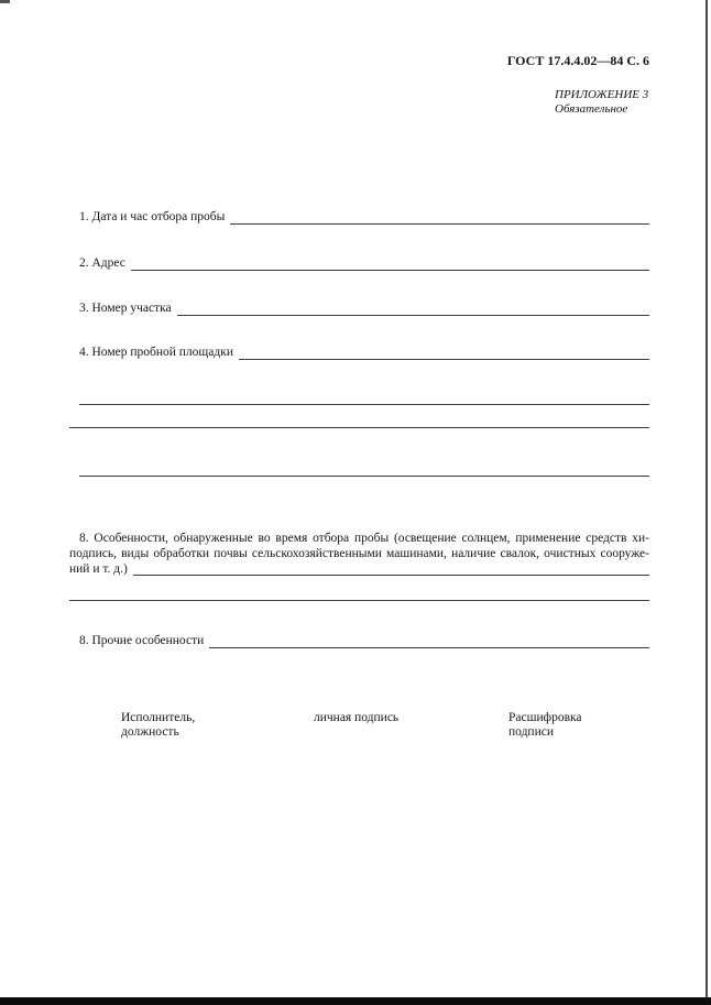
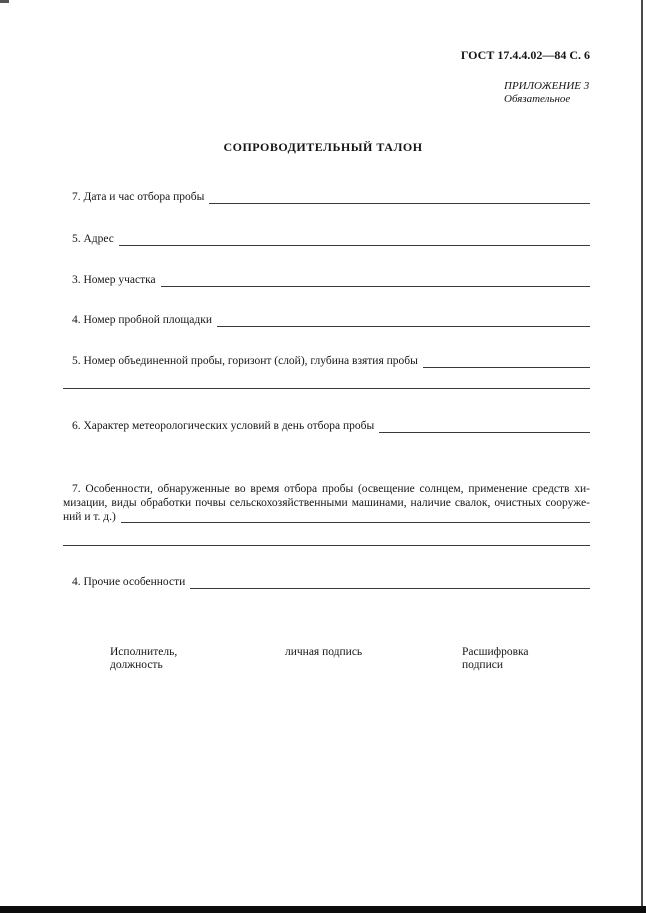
  ГОСТ 17.4.4.02—84 С. 6
  ПРИЛОЖЕНИЕ 3
  Обязательное
+ СОПРОВОДИТЕЛЬНЫЙ ТАЛОН
- 1. Дата и час отбора пробы
+ 7. Дата и час отбора пробы
- 2. Адрес
+ 5. Адрес
  3. Номер участка
  4. Номер пробной площадки
+ 5. Номер объединенной пробы, горизонт (слой), глубина взятия пробы
+ 6. Характер метеорологических условий в день отбора пробы
- 8. Особенности, обнаруженные во время отбора пробы (освещение солнцем, применение средств хи-
+ 7. Особенности, обнаруженные во время отбора пробы (освещение солнцем, применение средств хи-
- подпись, виды обработки почвы сельскохозяйственными машинами, наличие свалок, очистных сооруже-
+ мизации, виды обработки почвы сельскохозяйственными машинами, наличие свалок, очистных сооруже-
  ний и т. д.)
- 8. Прочие особенности
+ 4. Прочие особенности
  Исполнитель,
  должность
  личная подпись
  Расшифровка
  подписи
